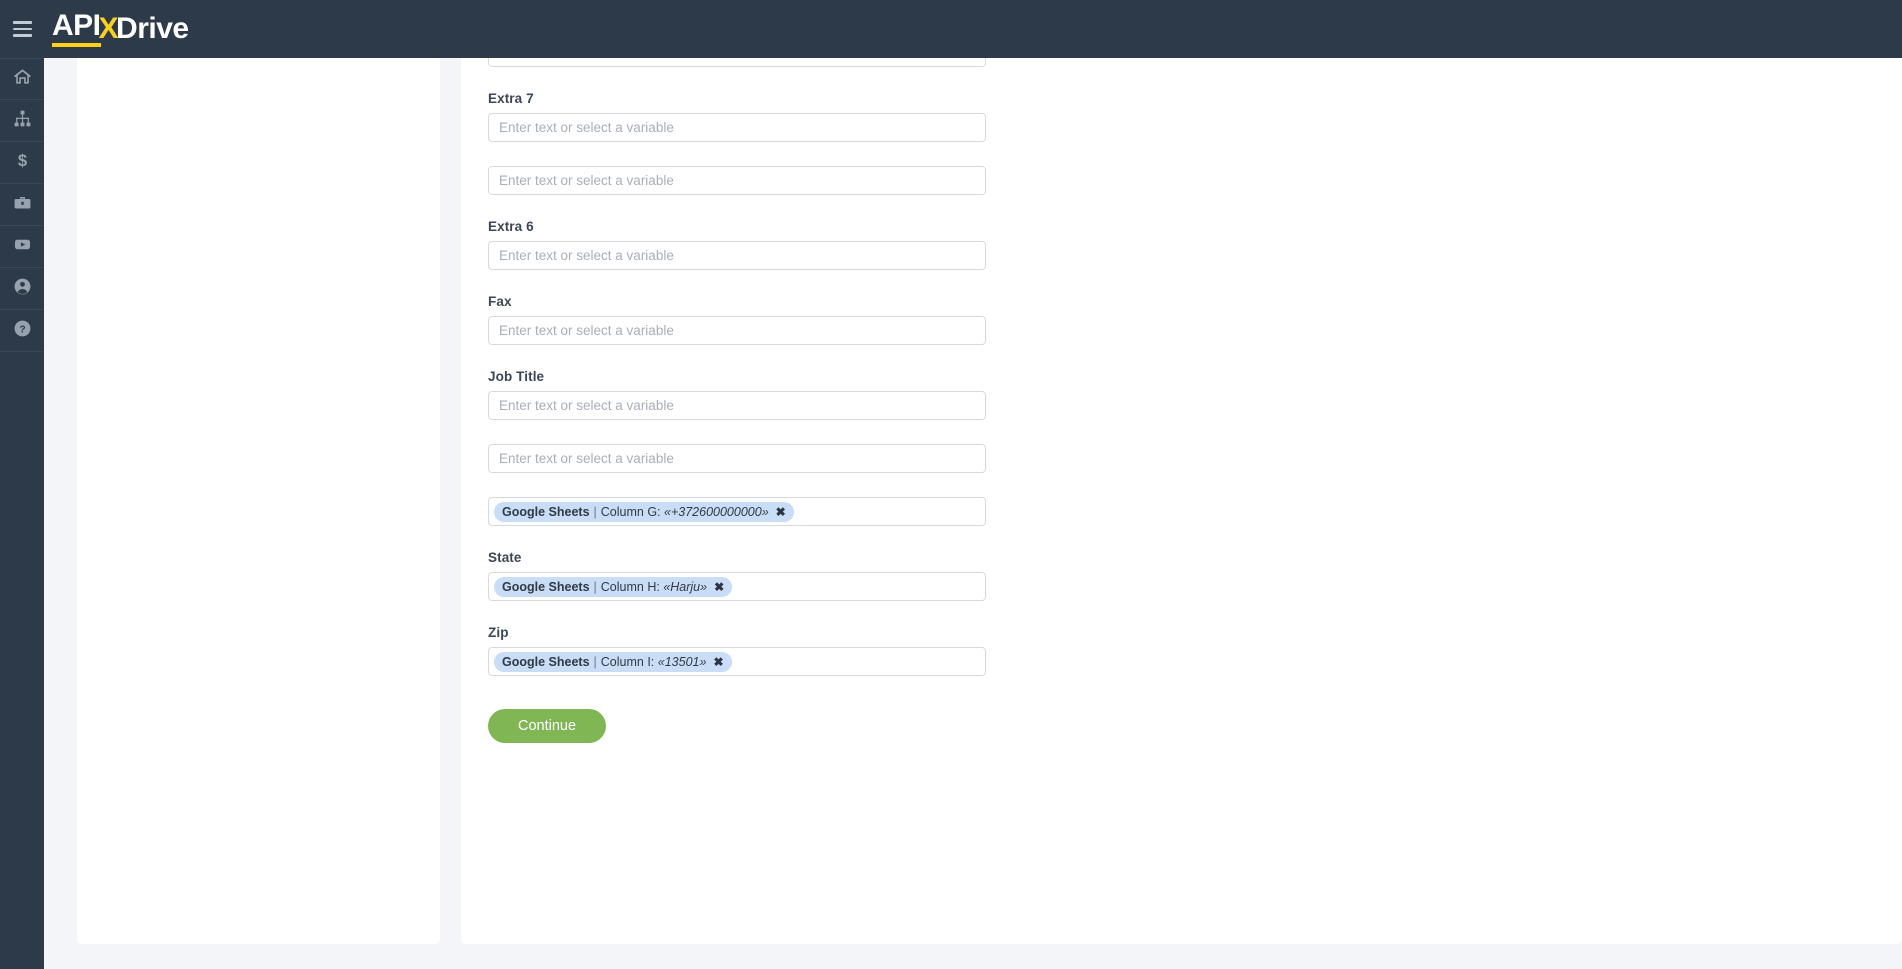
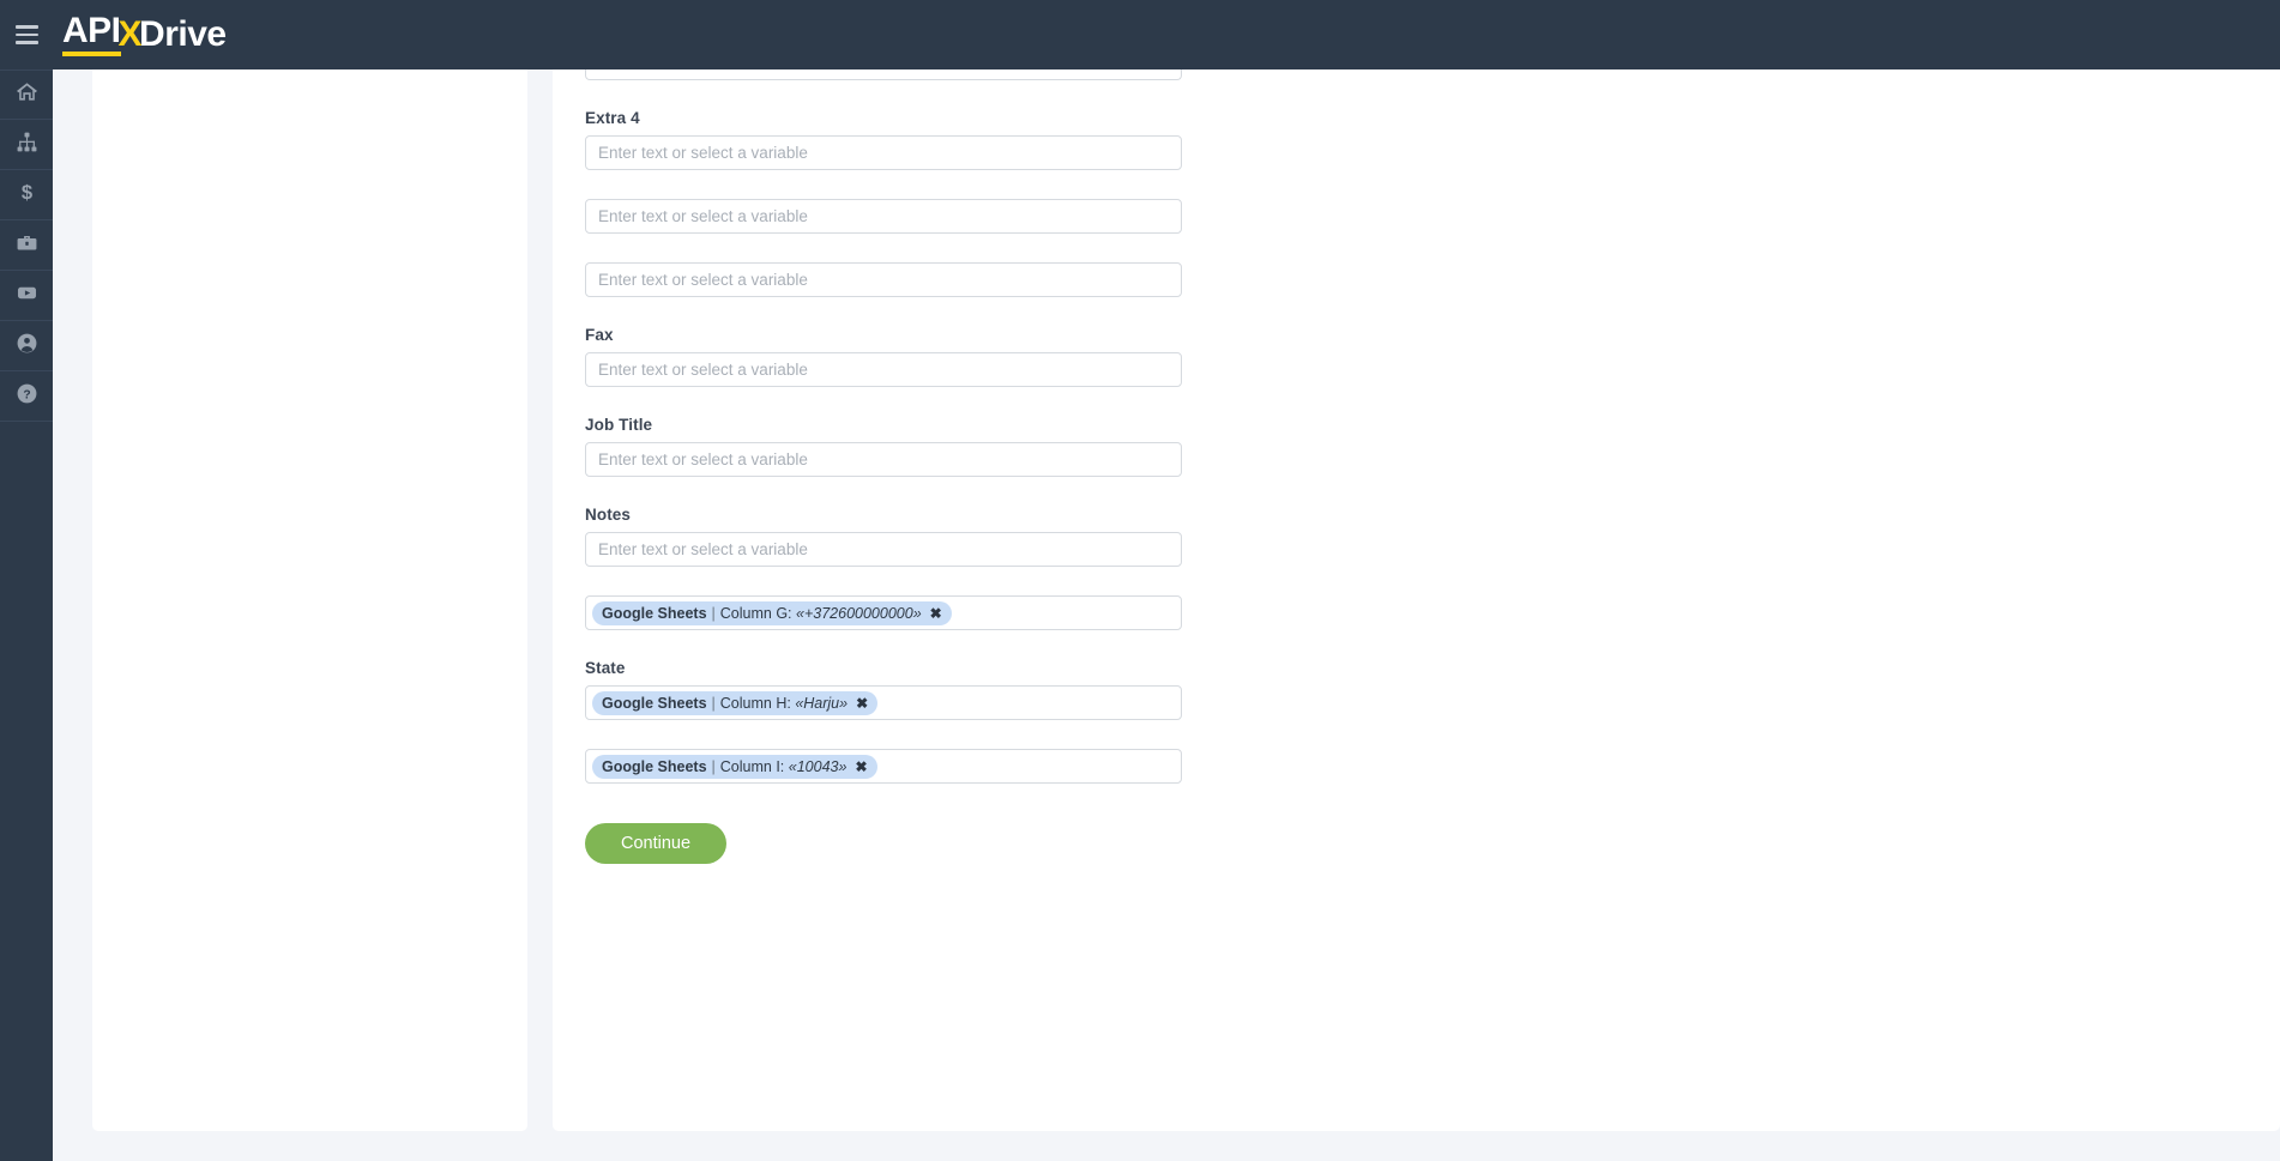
  API
  X
  Drive
  $
  ?
- Extra 7
+ Extra 4
  Enter text or select a variable
  Enter text or select a variable
- Extra 6
  Enter text or select a variable
  Fax
  Enter text or select a variable
  Job Title
  Enter text or select a variable
+ Notes
  Enter text or select a variable
  Google Sheets
  |
  Column G:
  «+372600000000»
  ✖
  State
  Google Sheets
  |
  Column H:
  «Harju»
  ✖
- Zip
  Google Sheets
  |
  Column I:
- «13501»
+ «10043»
  ✖
  Continue
